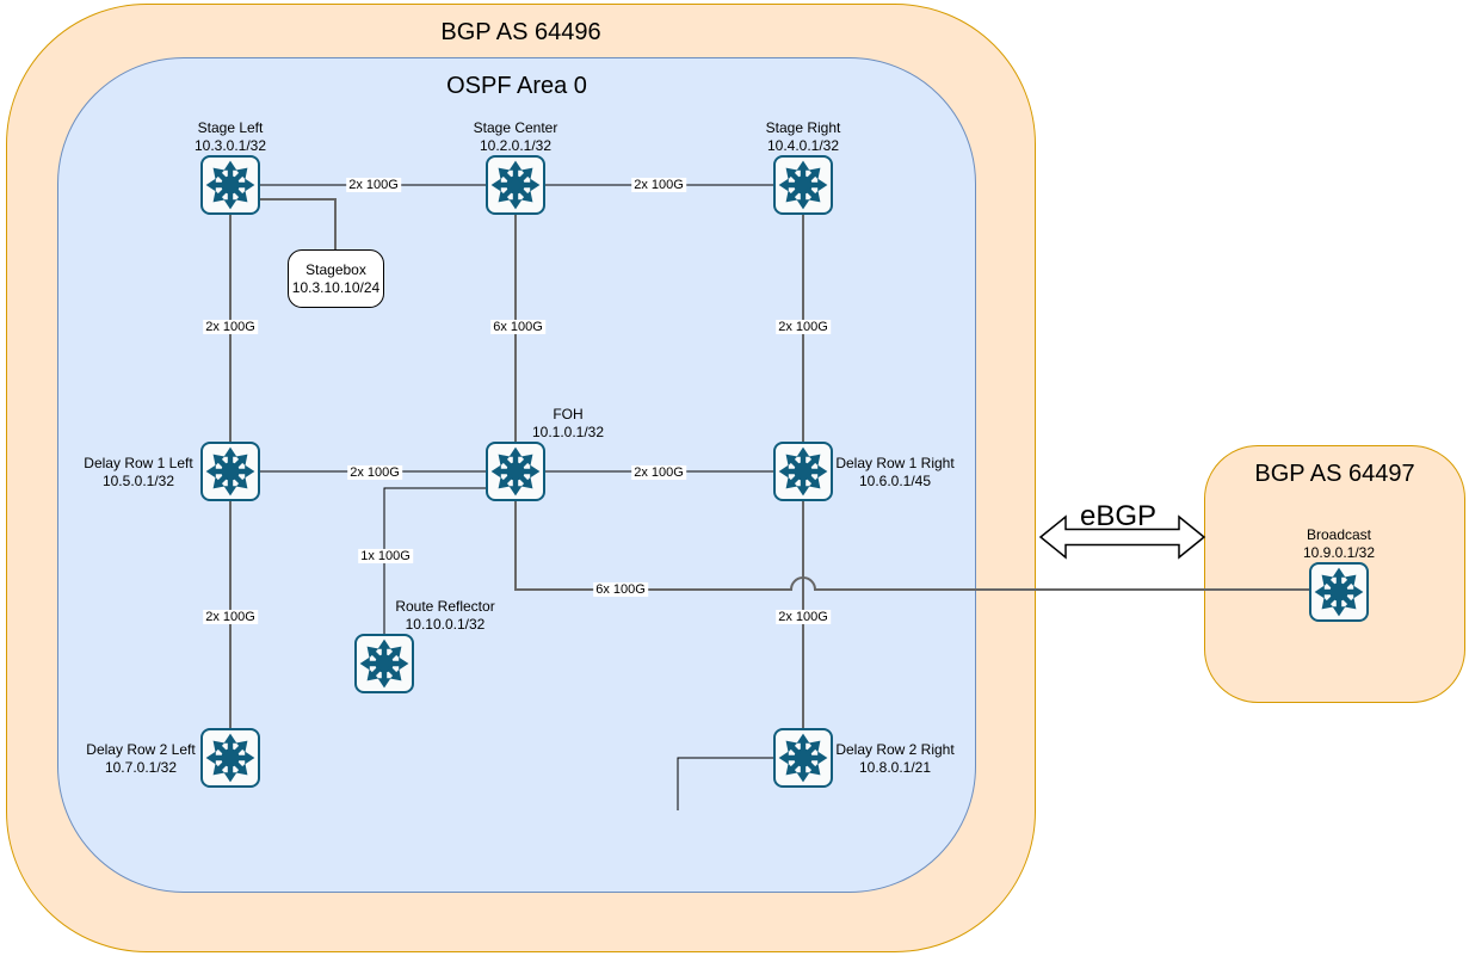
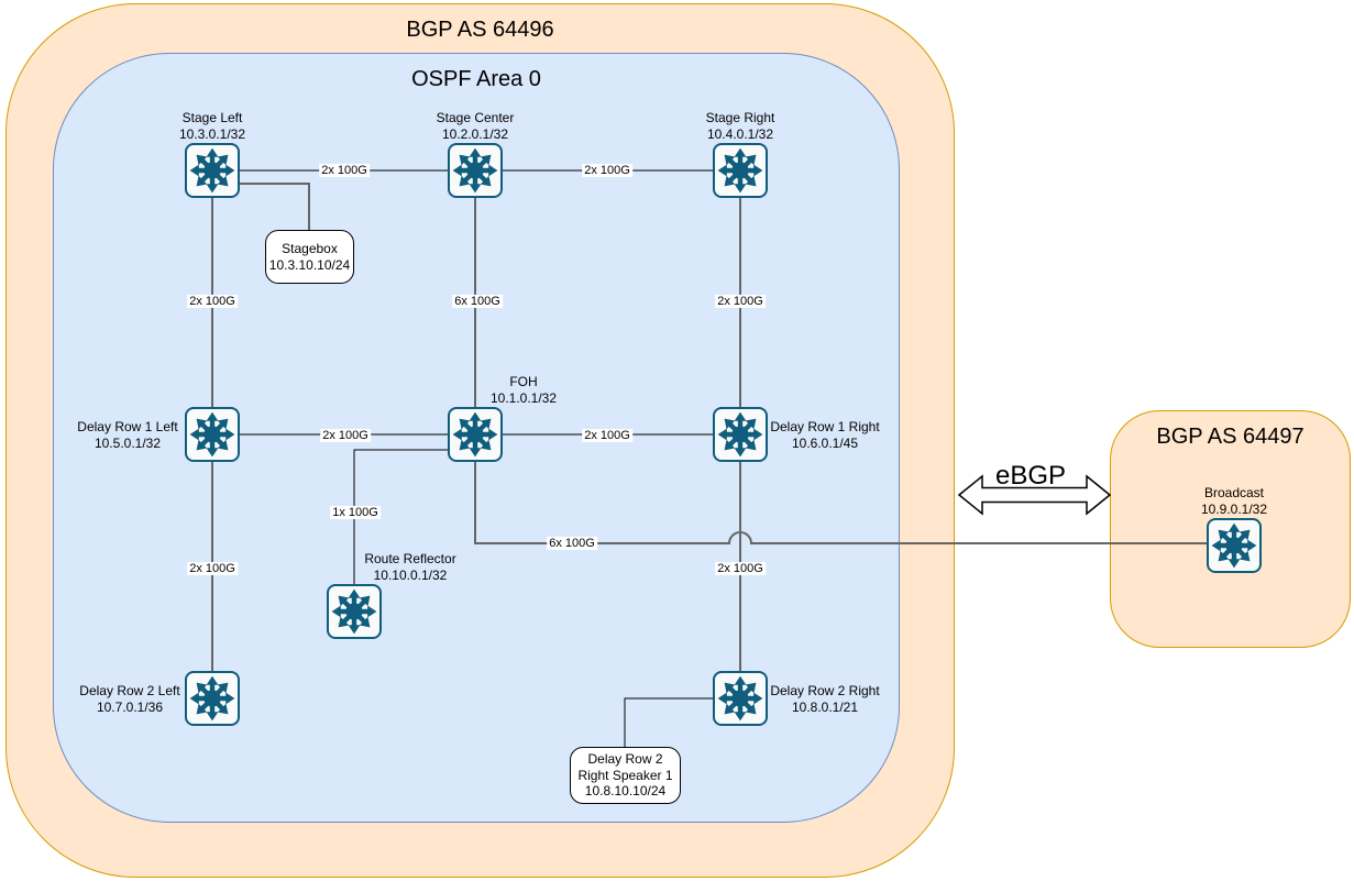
  BGP AS 64496
  OSPF Area 0
  BGP AS 64497
  Stagebox
  10.3.10.10/24
+ Delay Row 2
+ Right Speaker 1
+ 10.8.10.10/24
  Stage Left
  10.3.0.1/32
  Stage Center
  10.2.0.1/32
  Stage Right
  10.4.0.1/32
  Delay Row 1 Left
  10.5.0.1/32
  FOH
  10.1.0.1/32
  Delay Row 1 Right
  10.6.0.1/45
  Route Reflector
  10.10.0.1/32
  Delay Row 2 Left
- 10.7.0.1/32
+ 10.7.0.1/36
  Delay Row 2 Right
  10.8.0.1/21
  Broadcast
  10.9.0.1/32
  2x 100G
  2x 100G
  2x 100G
  6x 100G
  2x 100G
  2x 100G
  2x 100G
  1x 100G
  2x 100G
  2x 100G
  6x 100G
  eBGP
